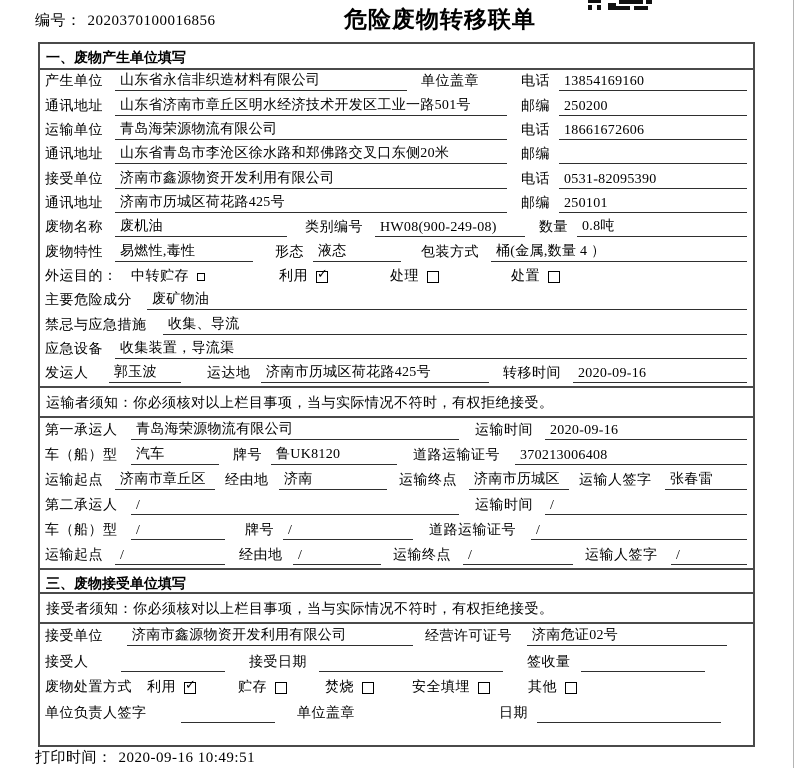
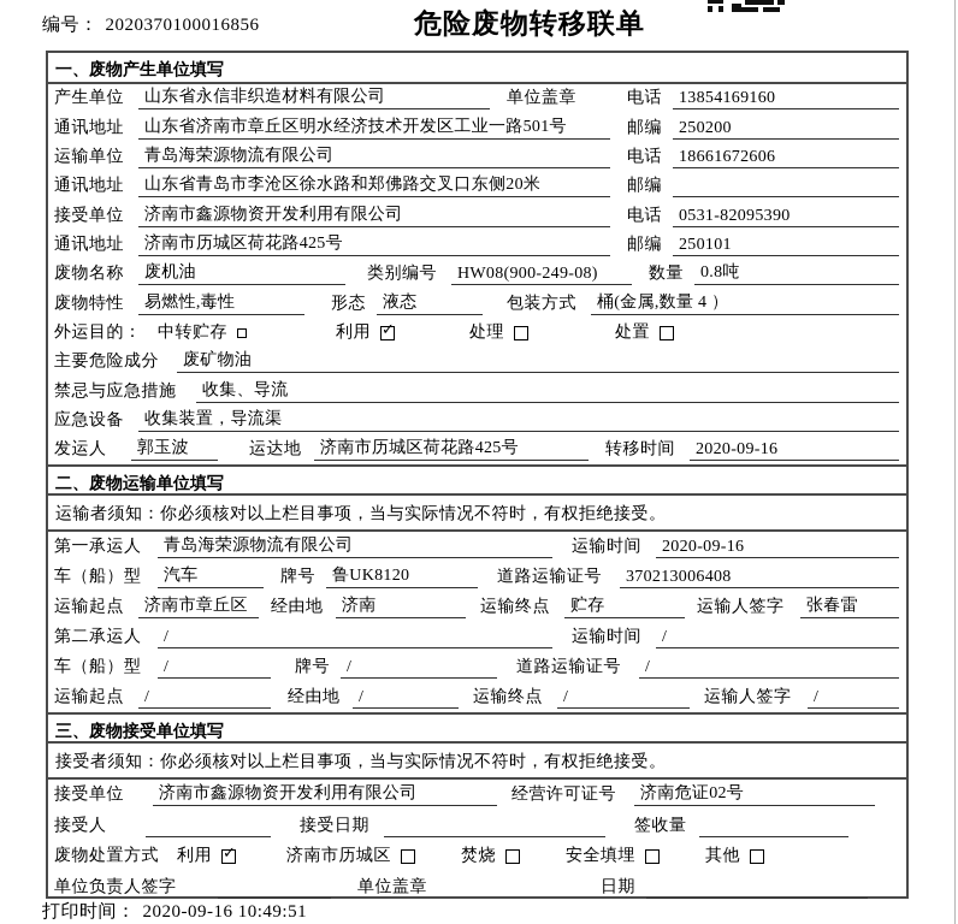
  编号： 2020370100016856
  危险废物转移联单
  一、废物产生单位填写
  产生单位
  山东省永信非织造材料有限公司
  单位盖章
  电话
  13854169160
  通讯地址
  山东省济南市章丘区明水经济技术开发区工业一路501号
  邮编
  250200
  运输单位
  青岛海荣源物流有限公司
  电话
  18661672606
  通讯地址
  山东省青岛市李沧区徐水路和郑佛路交叉口东侧20米
  邮编
  接受单位
  济南市鑫源物资开发利用有限公司
  电话
  0531-82095390
  通讯地址
  济南市历城区荷花路425号
  邮编
  250101
  废物名称
  废机油
  类别编号
  HW08(900-249-08)
  数量
  0.8吨
  废物特性
  易燃性,毒性
  形态
  液态
  包装方式
  桶(金属,数量 4 ）
  外运目的：
  中转贮存
  利用
  ✓
  处理
  处置
  主要危险成分
  废矿物油
  禁忌与应急措施
  收集、导流
  应急设备
  收集装置，导流渠
  发运人
  郭玉波
  运达地
  济南市历城区荷花路425号
  转移时间
  2020-09-16
+ 二、废物运输单位填写
  运输者须知：你必须核对以上栏目事项，当与实际情况不符时，有权拒绝接受。
  第一承运人
  青岛海荣源物流有限公司
  运输时间
  2020-09-16
  车（船）型
  汽车
  牌号
  鲁UK8120
  道路运输证号
  370213006408
  运输起点
  济南市章丘区
  经由地
  济南
  运输终点
- 济南市历城区
+ 贮存
  运输人签字
  张春雷
  第二承运人
  /
  运输时间
  /
  车（船）型
  /
  牌号
  /
  道路运输证号
  /
  运输起点
  /
  经由地
  /
  运输终点
  /
  运输人签字
  /
  三、废物接受单位填写
  接受者须知：你必须核对以上栏目事项，当与实际情况不符时，有权拒绝接受。
  接受单位
  济南市鑫源物资开发利用有限公司
  经营许可证号
  济南危证02号
  接受人
  接受日期
  签收量
  废物处置方式
  利用
  ✓
- 贮存
+ 济南市历城区
  焚烧
  安全填埋
  其他
  单位负责人签字
  单位盖章
  日期
  打印时间： 2020-09-16 10:49:51
